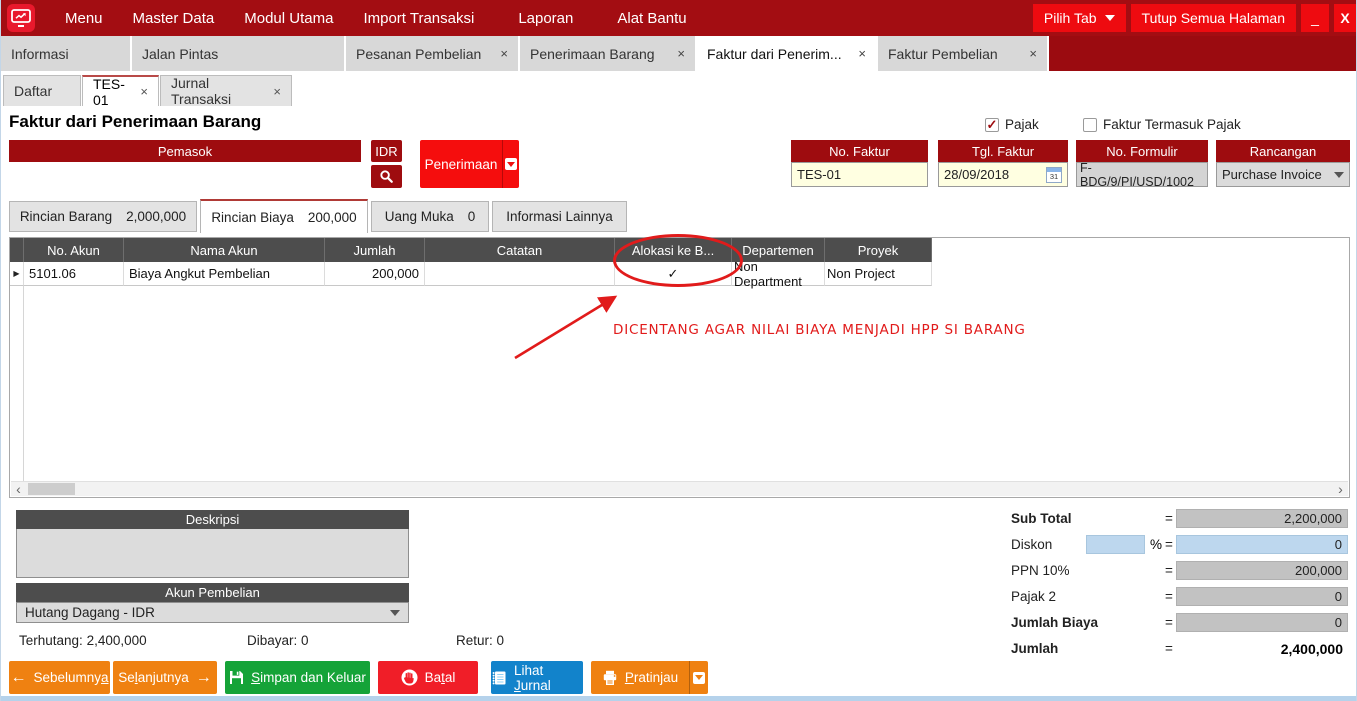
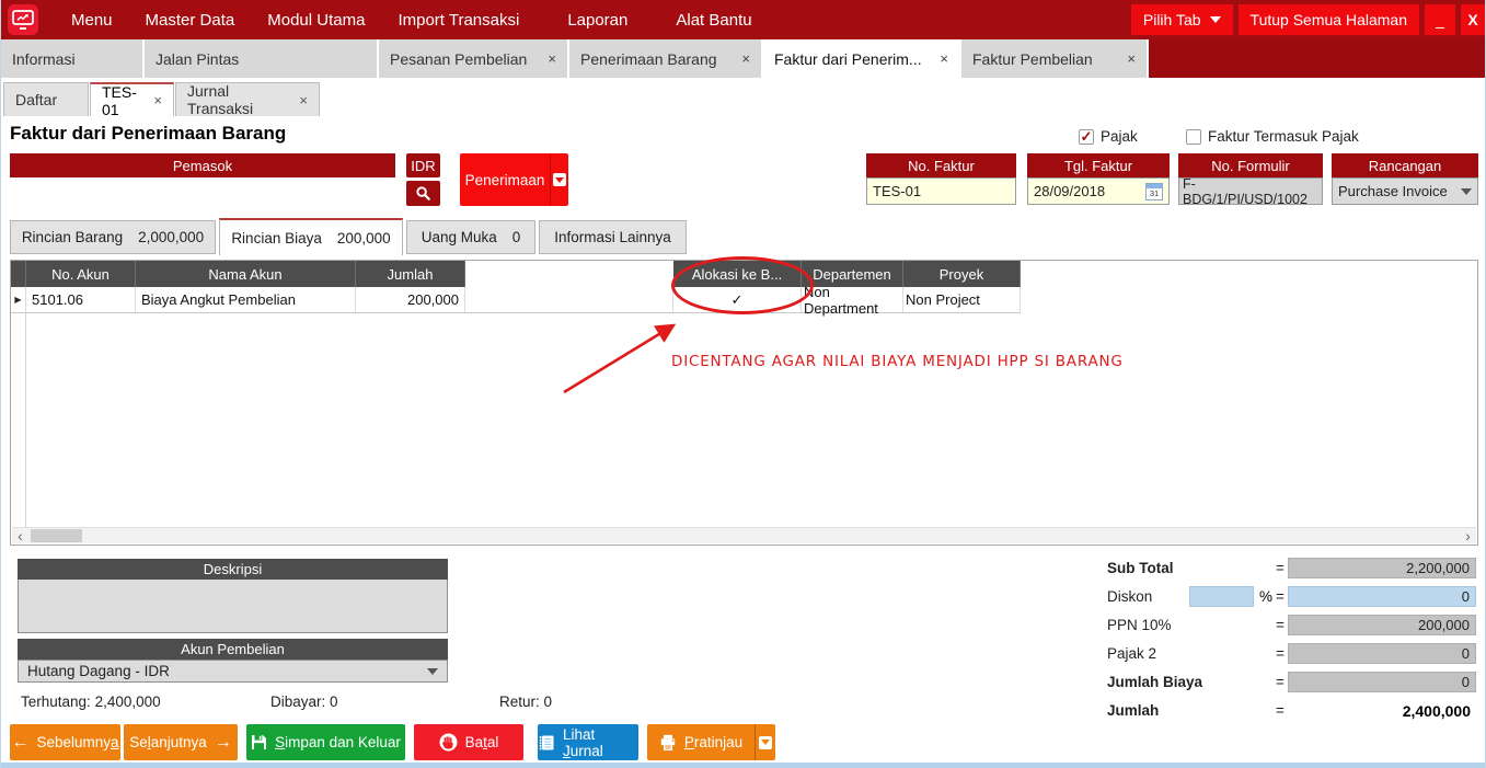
  Menu
  Master Data
  Modul Utama
  Import Transaksi
  Laporan
  Alat Bantu
  Pilih Tab
  Tutup Semua Halaman
  _
  X
  Informasi
  Jalan Pintas
  Pesanan Pembelian
  ×
  Penerimaan Barang
  ×
  Faktur dari Penerim...
  ×
  Faktur Pembelian
  ×
  Daftar
  TES-01
  ×
  Jurnal Transaksi
  ×
  Faktur dari Penerimaan Barang
  ✓
  Pajak
  Faktur Termasuk Pajak
  Pemasok
  IDR
  Penerimaan
  No. Faktur
  TES-01
  Tgl. Faktur
  28/09/2018
  31
  No. Formulir
- F-BDG/9/PI/USD/1002
+ F-BDG/1/PI/USD/1002
  Rancangan
  Purchase Invoice
  Rincian Barang
  2,000,000
  Rincian Biaya
  200,000
  Uang Muka
  0
  Informasi Lainnya
  No. Akun
  Nama Akun
  Jumlah
- Catatan
  Alokasi ke B...
  Departemen
  Proyek
  ▶
  5101.06
  Biaya Angkut Pembelian
  200,000
  ✓
  Non Department
  Non Project
  ‹
  ›
  DICENTANG AGAR NILAI BIAYA MENJADI HPP SI BARANG
  Deskripsi
  Akun Pembelian
  Hutang Dagang - IDR
  Terhutang: 2,400,000
  Dibayar: 0
  Retur: 0
  Sub Total
  =
  2,200,000
  Diskon
  %
  =
  0
  PPN 10%
  =
  200,000
  Pajak 2
  =
  0
  Jumlah Biaya
  =
  0
  Jumlah
  =
  2,400,000
  ←
  Sebelumnya
  Selanjutnya
  →
  Simpan dan Keluar
  Batal
  Lihat Jurnal
  Pratinjau
